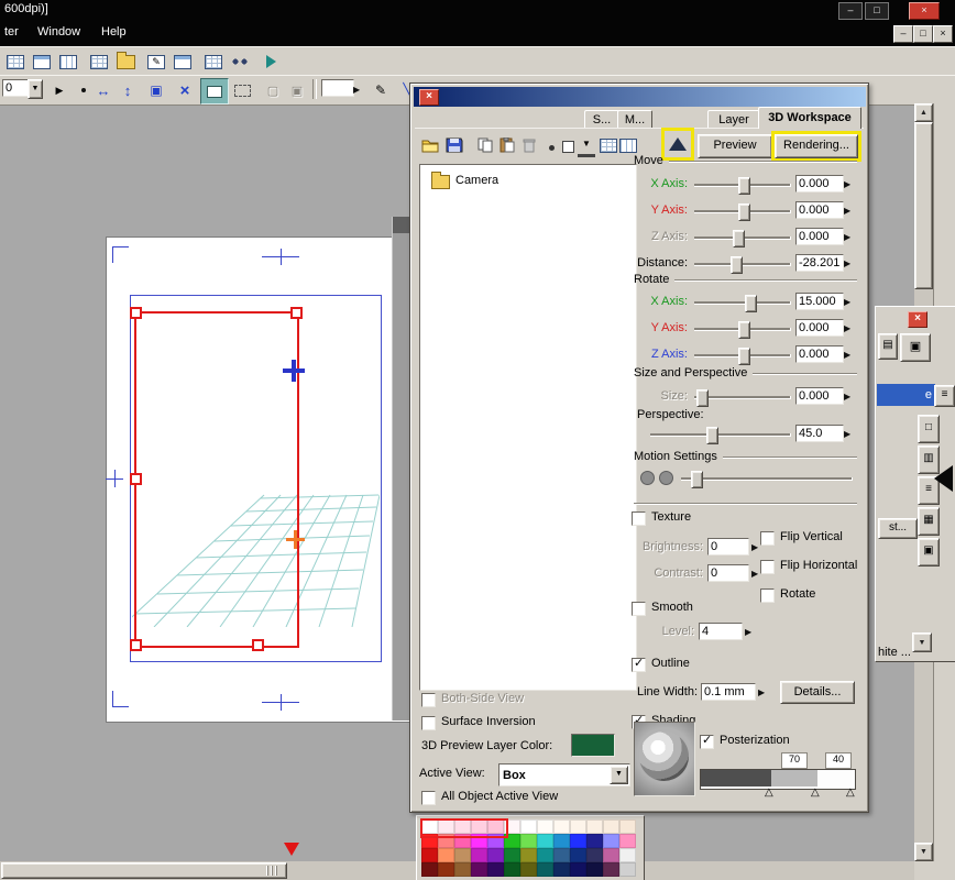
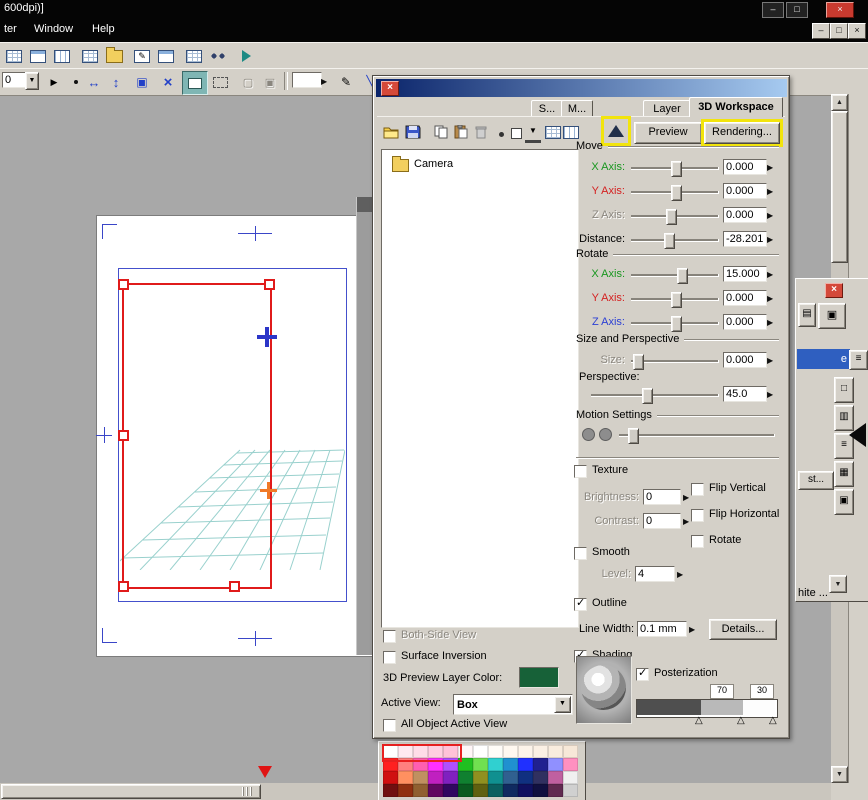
  600dpi)]
  –
  □
  ×
  ter
  Window
  Help
  –
  □
  ×
  ✎
  0
  ▶
  ↔
  ↕
  ▣
  ×
  ▢
  ▣
  ▶
  ✎
  ╲
  ×
  ▤
  ▣
  e
  ≡
  □
  ▥
  ≡
  st...
  ▦
  ▣
  hite ...
  ×
  S...
  M...
  Layer
  3D Workspace
  ▼
  Preview
  Rendering...
  Camera
  Move
  X Axis:
  0.000
  ▶
  Y Axis:
  0.000
  ▶
  Z Axis:
  0.000
  ▶
  Distance:
  -28.201
  ▶
  Rotate
  X Axis:
  15.000
  ▶
  Y Axis:
  0.000
  ▶
  Z Axis:
  0.000
  ▶
  Size and Perspective
  Size:
  0.000
  ▶
  Perspective:
  45.0
  ▶
  Motion Settings
  Texture
  Flip Vertical
  Brightness:
  0
  ▶
  Flip Horizontal
  Contrast:
  0
  ▶
  Rotate
  Smooth
  Level:
  4
  ▶
  Outline
  Line Width:
  0.1 mm
  ▶
  Details...
  Shading
  Posterization
  70
- 40
+ 30
  △
  △
  △
  Both-Side View
  Surface Inversion
  3D Preview Layer Color:
  Active View:
  Box
  All Object Active View
